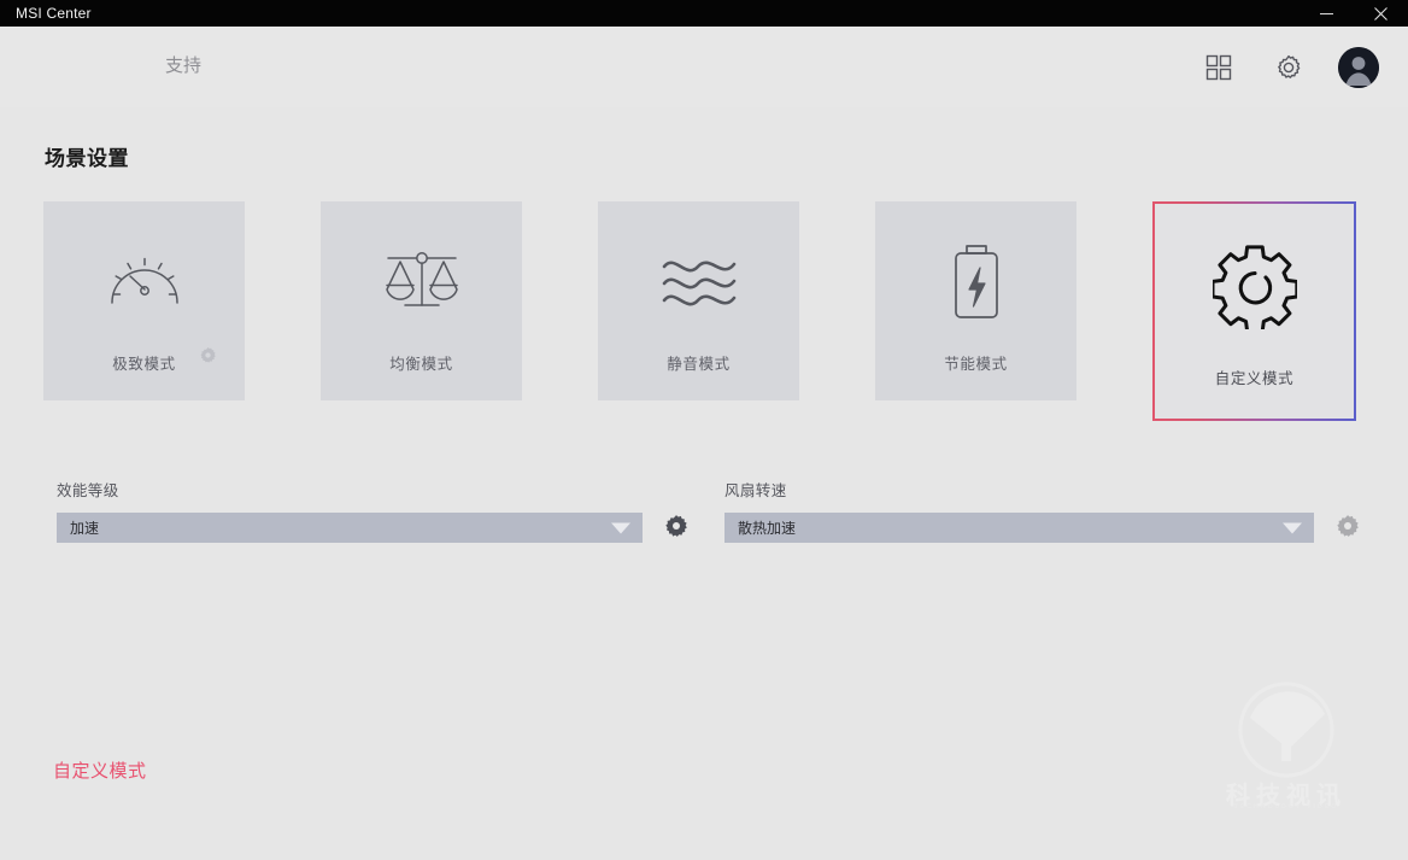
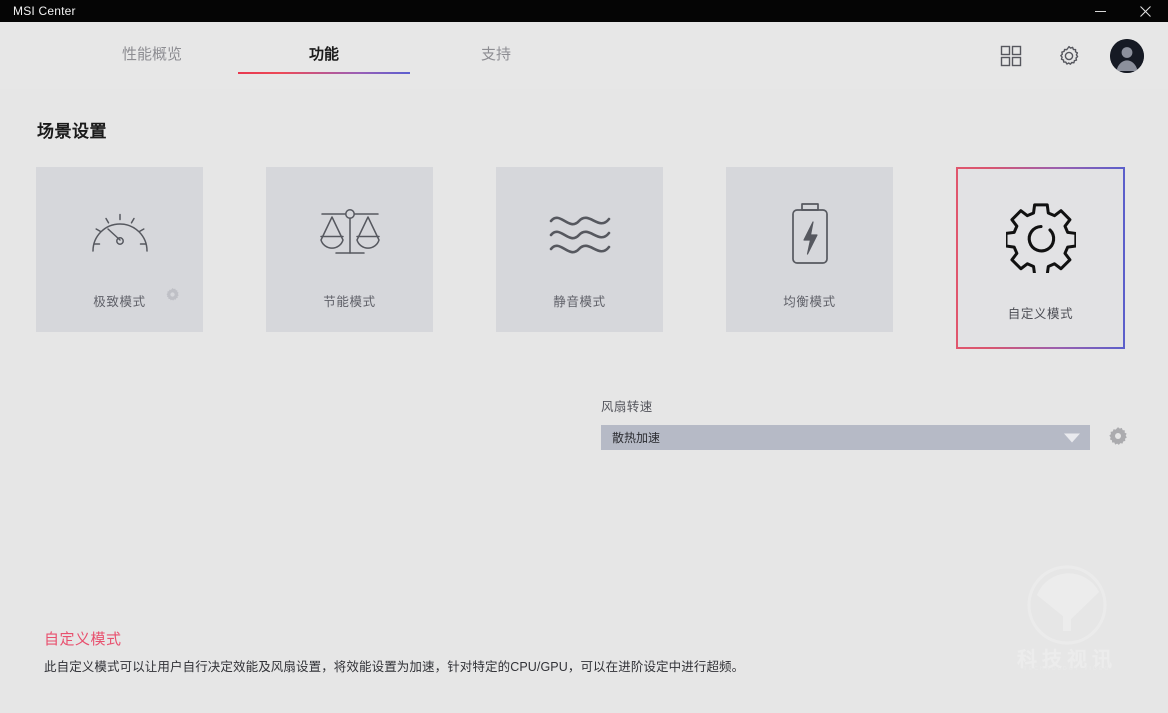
  MSI Center
+ 性能概览
+ 功能
  支持
  场景设置
  极致模式
- 均衡模式
+ 节能模式
  静音模式
- 节能模式
+ 均衡模式
  自定义模式
- 效能等级
- 加速
  风扇转速
  散热加速
  自定义模式
+ 此自定义模式可以让用户自行决定效能及风扇设置，将效能设置为加速，针对特定的CPU/GPU，可以在进阶设定中进行超频。
